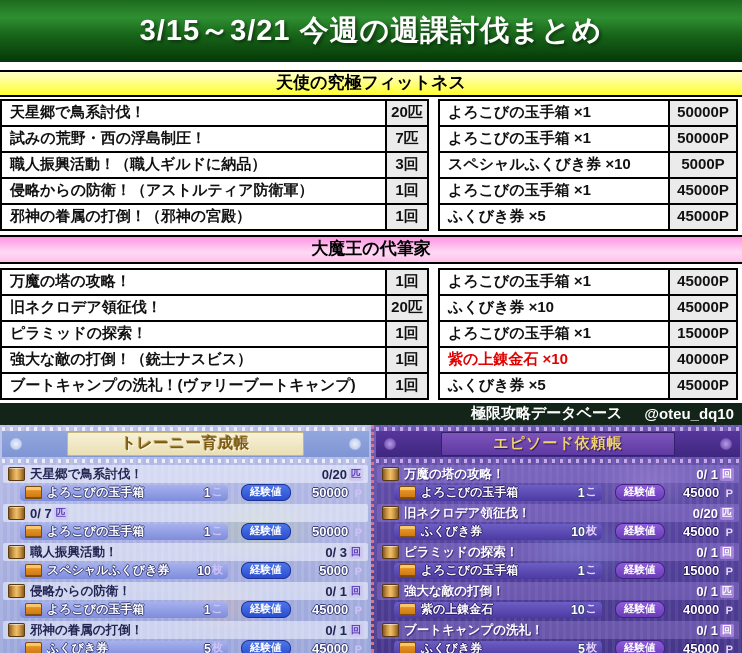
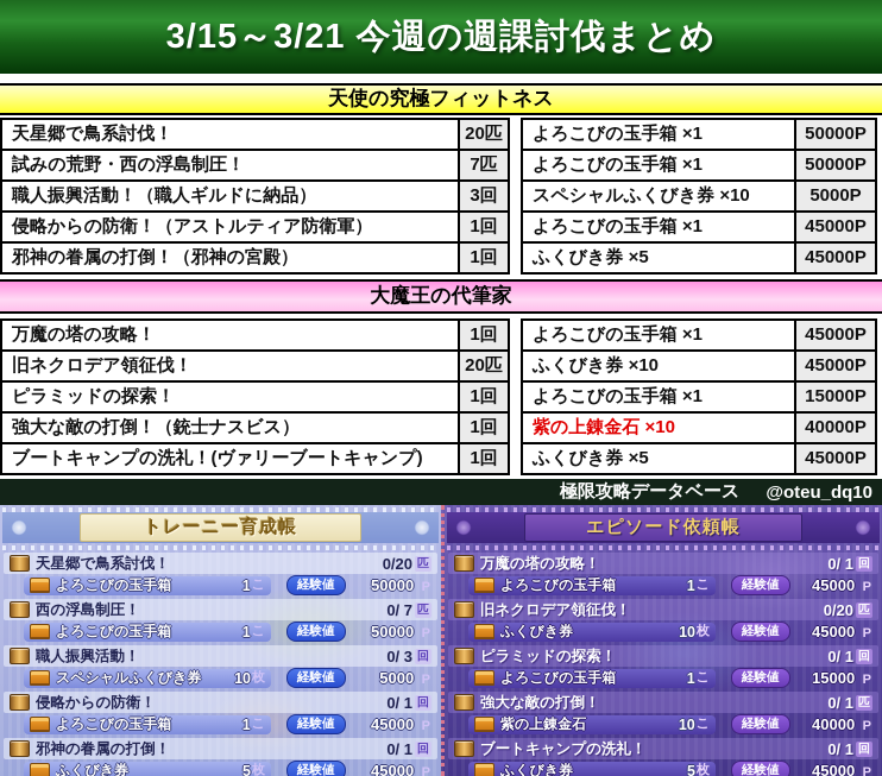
  3/15～3/21 今週の週課討伐まとめ
  天使の究極フィットネス
  天星郷で鳥系討伐！
  20匹
  よろこびの玉手箱 ×1
  50000P
  試みの荒野・西の浮島制圧！
  7匹
  よろこびの玉手箱 ×1
  50000P
  職人振興活動！（職人ギルドに納品）
  3回
  スペシャルふくびき券 ×10
  5000P
  侵略からの防衛！（アストルティア防衛軍）
  1回
  よろこびの玉手箱 ×1
  45000P
  邪神の眷属の打倒！（邪神の宮殿）
  1回
  ふくびき券 ×5
  45000P
  大魔王の代筆家
  万魔の塔の攻略！
  1回
  よろこびの玉手箱 ×1
  45000P
  旧ネクロデア領征伐！
  20匹
  ふくびき券 ×10
  45000P
  ピラミッドの探索！
  1回
  よろこびの玉手箱 ×1
  15000P
  強大な敵の打倒！（銃士ナスビス）
  1回
  紫の上錬金石 ×10
  40000P
  ブートキャンプの洗礼！(ヴァリーブートキャンプ)
  1回
  ふくびき券 ×5
  45000P
  極限攻略データベース
  @oteu_dq10
  トレーニー育成帳
  天星郷で鳥系討伐！
  0/20
  匹
  よろこびの玉手箱
  1
  こ
  経験値
  50000 P
+ 西の浮島制圧！
  0/ 7
  匹
  よろこびの玉手箱
  1
  こ
  経験値
  50000 P
  職人振興活動！
  0/ 3
  回
  スペシャルふくびき券
  10
  枚
  経験値
  5000 P
  侵略からの防衛！
  0/ 1
  回
  よろこびの玉手箱
  1
  こ
  経験値
  45000 P
  邪神の眷属の打倒！
  0/ 1
  回
  ふくびき券
  5
  枚
  経験値
  45000 P
  エピソード依頼帳
  万魔の塔の攻略！
  0/ 1
  回
  よろこびの玉手箱
  1
  こ
  経験値
  45000 P
  旧ネクロデア領征伐！
  0/20
  匹
  ふくびき券
  10
  枚
  経験値
  45000 P
  ピラミッドの探索！
  0/ 1
  回
  よろこびの玉手箱
  1
  こ
  経験値
  15000 P
  強大な敵の打倒！
  0/ 1
  匹
  紫の上錬金石
  10
  こ
  経験値
  40000 P
  ブートキャンプの洗礼！
  0/ 1
  回
  ふくびき券
  5
  枚
  経験値
  45000 P
